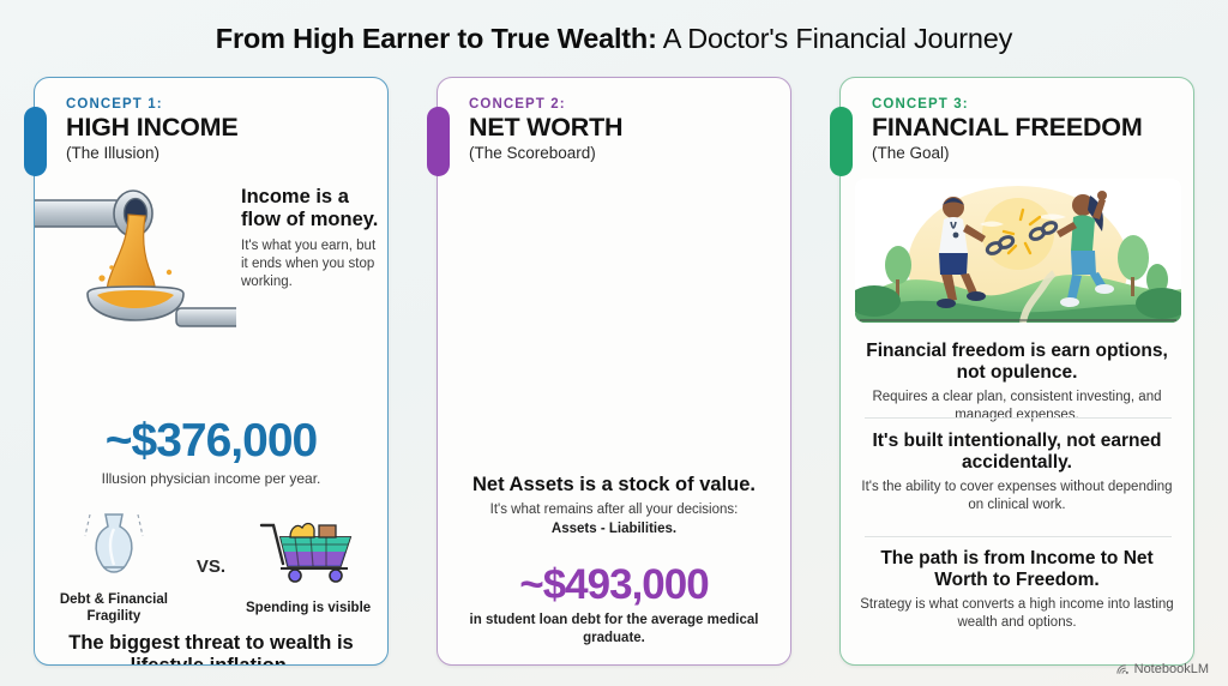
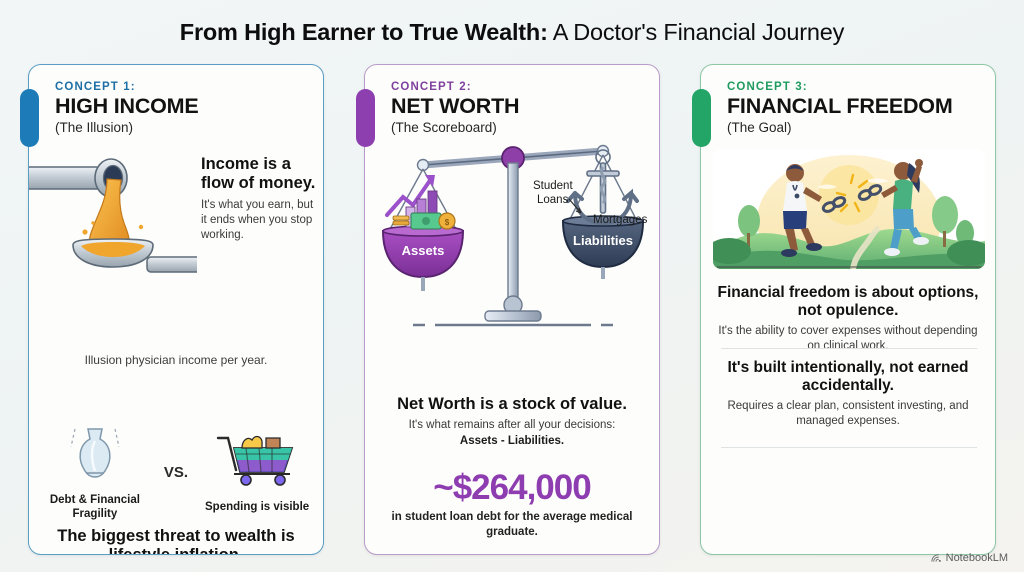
  From High Earner to True Wealth: A Doctor's Financial Journey
  CONCEPT 1:
  HIGH INCOME
  (The Illusion)
  Income is a flow of money.
  It's what you earn, but it ends when you stop working.
- ~$376,000
  Illusion physician income per year.
  Debt & Financial Fragility
  VS.
  Spending is visible
  CONCEPT 2:
  NET WORTH
  (The Scoreboard)
+ Assets
+ $
+ Liabilities
+ Student
+ Loans
+ Mortgages
- Net Assets is a stock of value.
+ Net Worth is a stock of value.
  It's what remains after all your decisions:
  Assets - Liabilities.
- ~$493,000
+ ~$264,000
  in student loan debt for the average medical graduate.
  CONCEPT 3:
  FINANCIAL FREEDOM
  (The Goal)
- Financial freedom is earn options, not opulence.
+ Financial freedom is about options, not opulence.
- Requires a clear plan, consistent investing, and managed expenses.
+ It's the ability to cover expenses without depending on clinical work.
  It's built intentionally, not earned accidentally.
- It's the ability to cover expenses without depending on clinical work.
+ Requires a clear plan, consistent investing, and managed expenses.
- The path is from Income to Net Worth to Freedom.
- Strategy is what converts a high income into lasting wealth and options.
  NotebookLM
